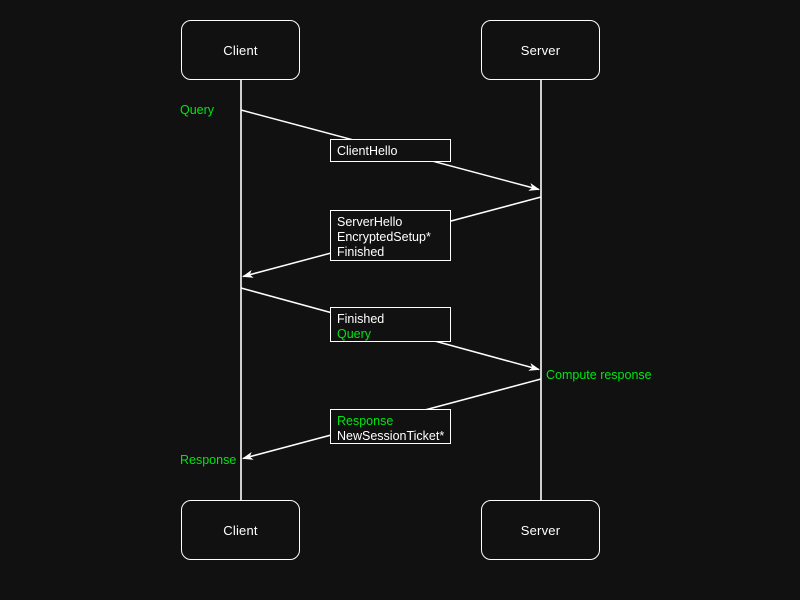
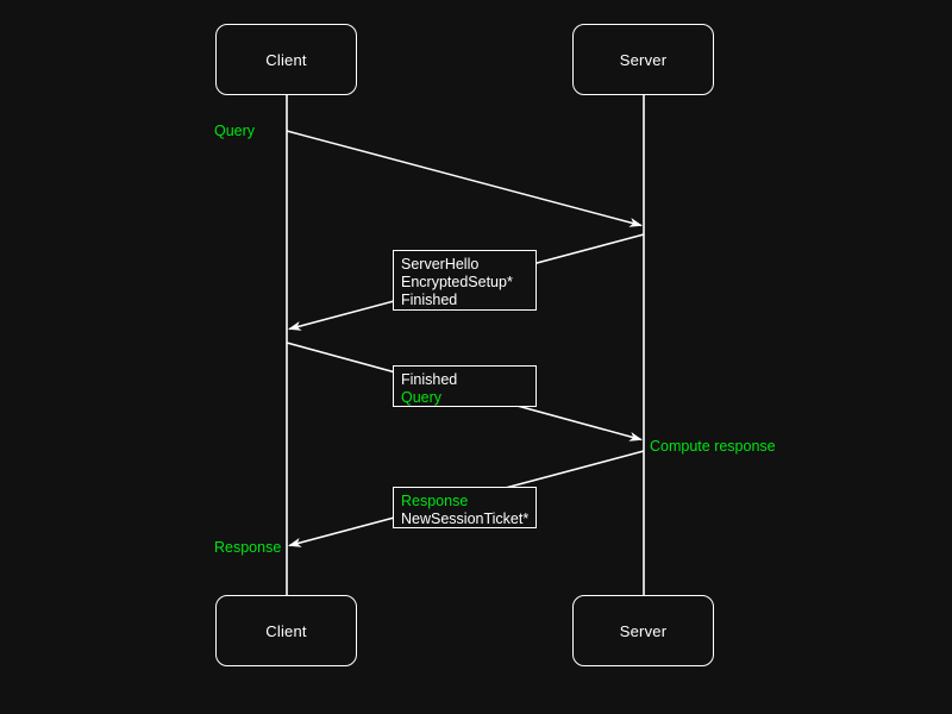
  Client
  Server
  Client
  Server
- ClientHello
  ServerHello
  EncryptedSetup*
  Finished
  Finished
  Query
  Response
  NewSessionTicket*
  Query
  Compute response
  Response
